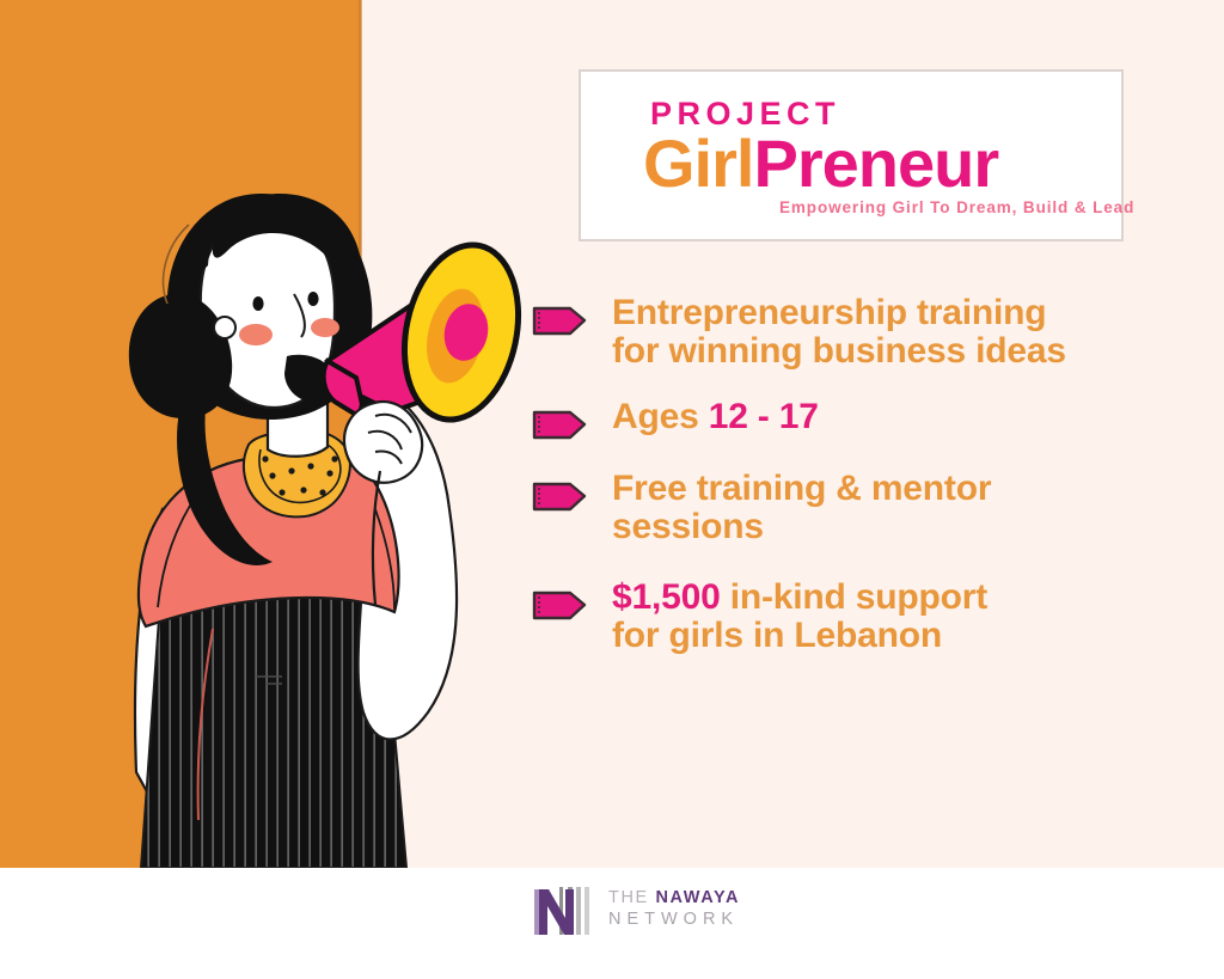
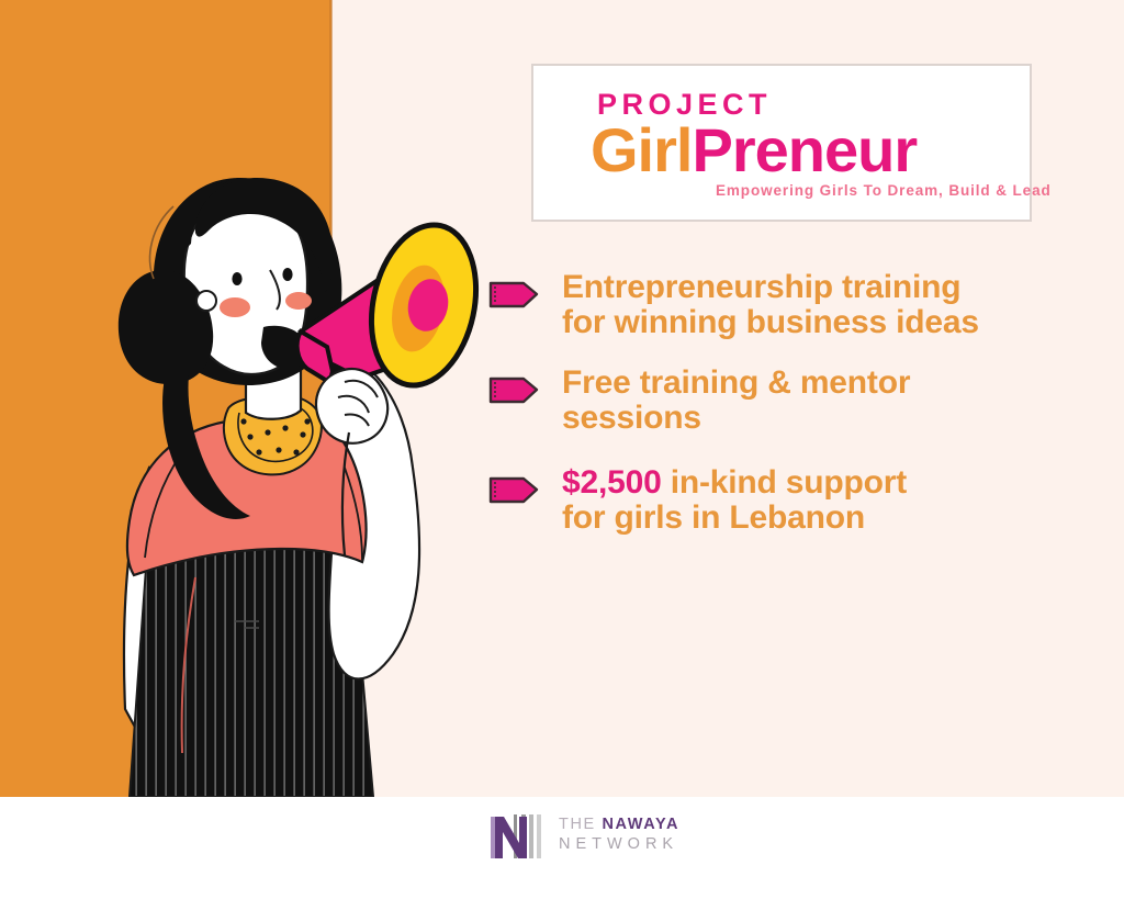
  PROJECT
  GirlPreneur
- Empowering Girl To Dream, Build & Lead
+ Empowering Girls To Dream, Build & Lead
  Entrepreneurship training
  for winning business ideas
- Ages 12 - 17
  Free training & mentor
  sessions
- $1,500 in-kind support
+ $2,500 in-kind support
  for girls in Lebanon
  THE NAWAYA NETWORK
